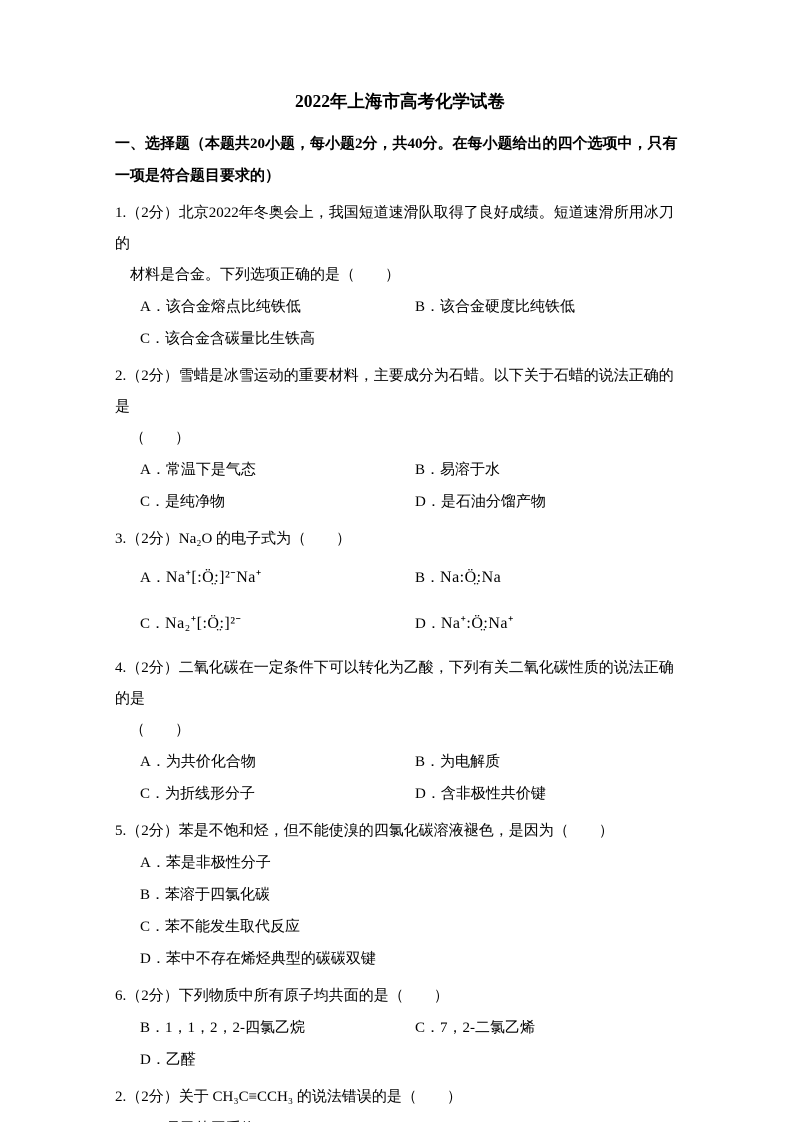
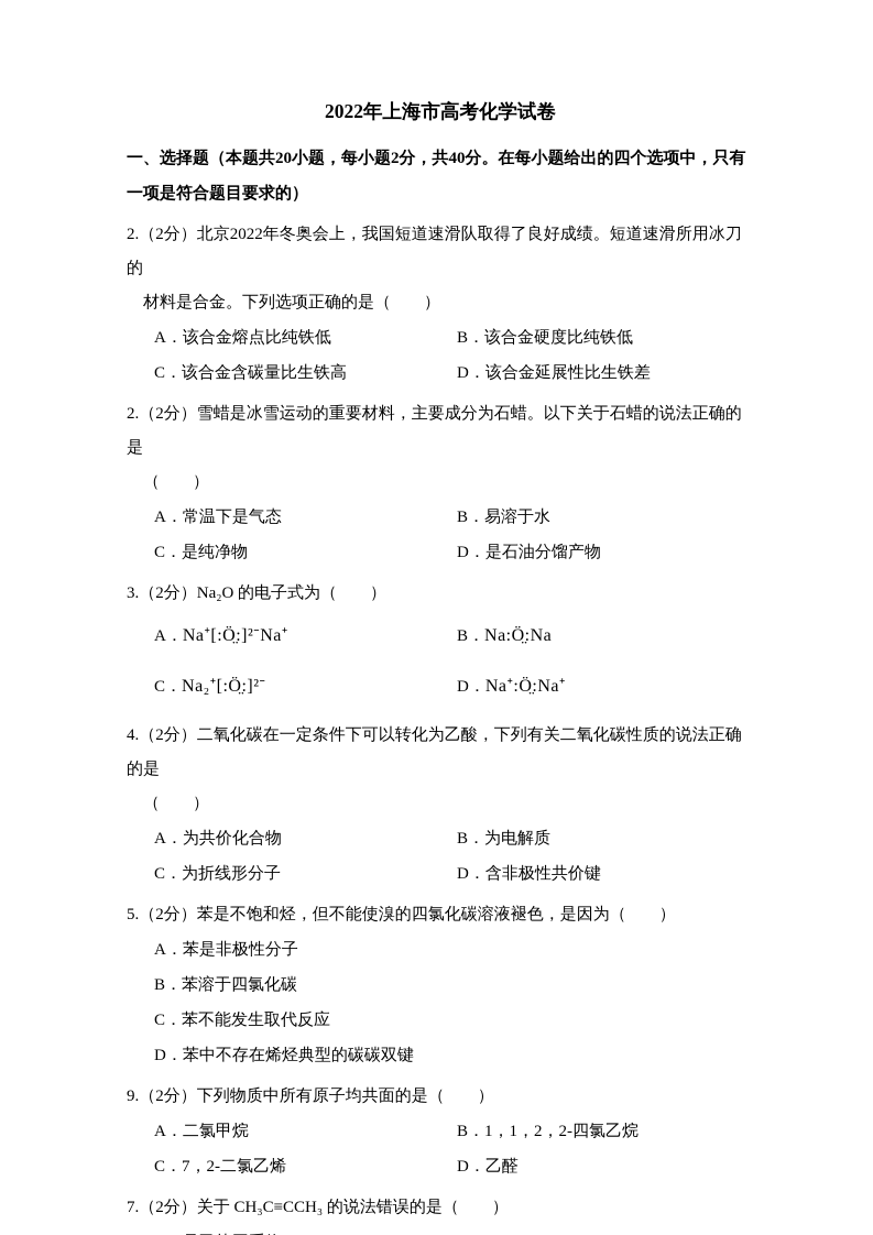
  2022年上海市高考化学试卷
  一、选择题（本题共20小题，每小题2分，共40分。在每小题给出的四个选项中，只有
  一项是符合题目要求的）
- 1.（2分）北京2022年冬奥会上，我国短道速滑队取得了良好成绩。短道速滑所用冰刀的
+ 2.（2分）北京2022年冬奥会上，我国短道速滑队取得了良好成绩。短道速滑所用冰刀的
  材料是合金。下列选项正确的是（ ）
  A．该合金熔点比纯铁低
  B．该合金硬度比纯铁低
  C．该合金含碳量比生铁高
+ D．该合金延展性比生铁差
  2.（2分）雪蜡是冰雪运动的重要材料，主要成分为石蜡。以下关于石蜡的说法正确的是
  （ ）
  A．常温下是气态
  B．易溶于水
  C．是纯净物
  D．是石油分馏产物
  3.（2分）Na₂O 的电子式为（ ）
  A．Na⁺[:Ö̤:]²⁻Na⁺
  B．Na:Ö̤:Na
  C．Na₂⁺[:Ö̤:]²⁻
  D．Na⁺:Ö̤:Na⁺
  4.（2分）二氧化碳在一定条件下可以转化为乙酸，下列有关二氧化碳性质的说法正确的是
  （ ）
  A．为共价化合物
  B．为电解质
  C．为折线形分子
  D．含非极性共价键
  5.（2分）苯是不饱和烃，但不能使溴的四氯化碳溶液褪色，是因为（ ）
  A．苯是非极性分子
  B．苯溶于四氯化碳
  C．苯不能发生取代反应
  D．苯中不存在烯烃典型的碳碳双键
- 6.（2分）下列物质中所有原子均共面的是（ ）
+ 9.（2分）下列物质中所有原子均共面的是（ ）
+ A．二氯甲烷
  B．1，1，2，2-四氯乙烷
  C．7，2-二氯乙烯
  D．乙醛
- 2.（2分）关于 CH₃C≡CCH₃ 的说法错误的是（ ）
+ 7.（2分）关于 CH₃C≡CCH₃ 的说法错误的是（ ）
